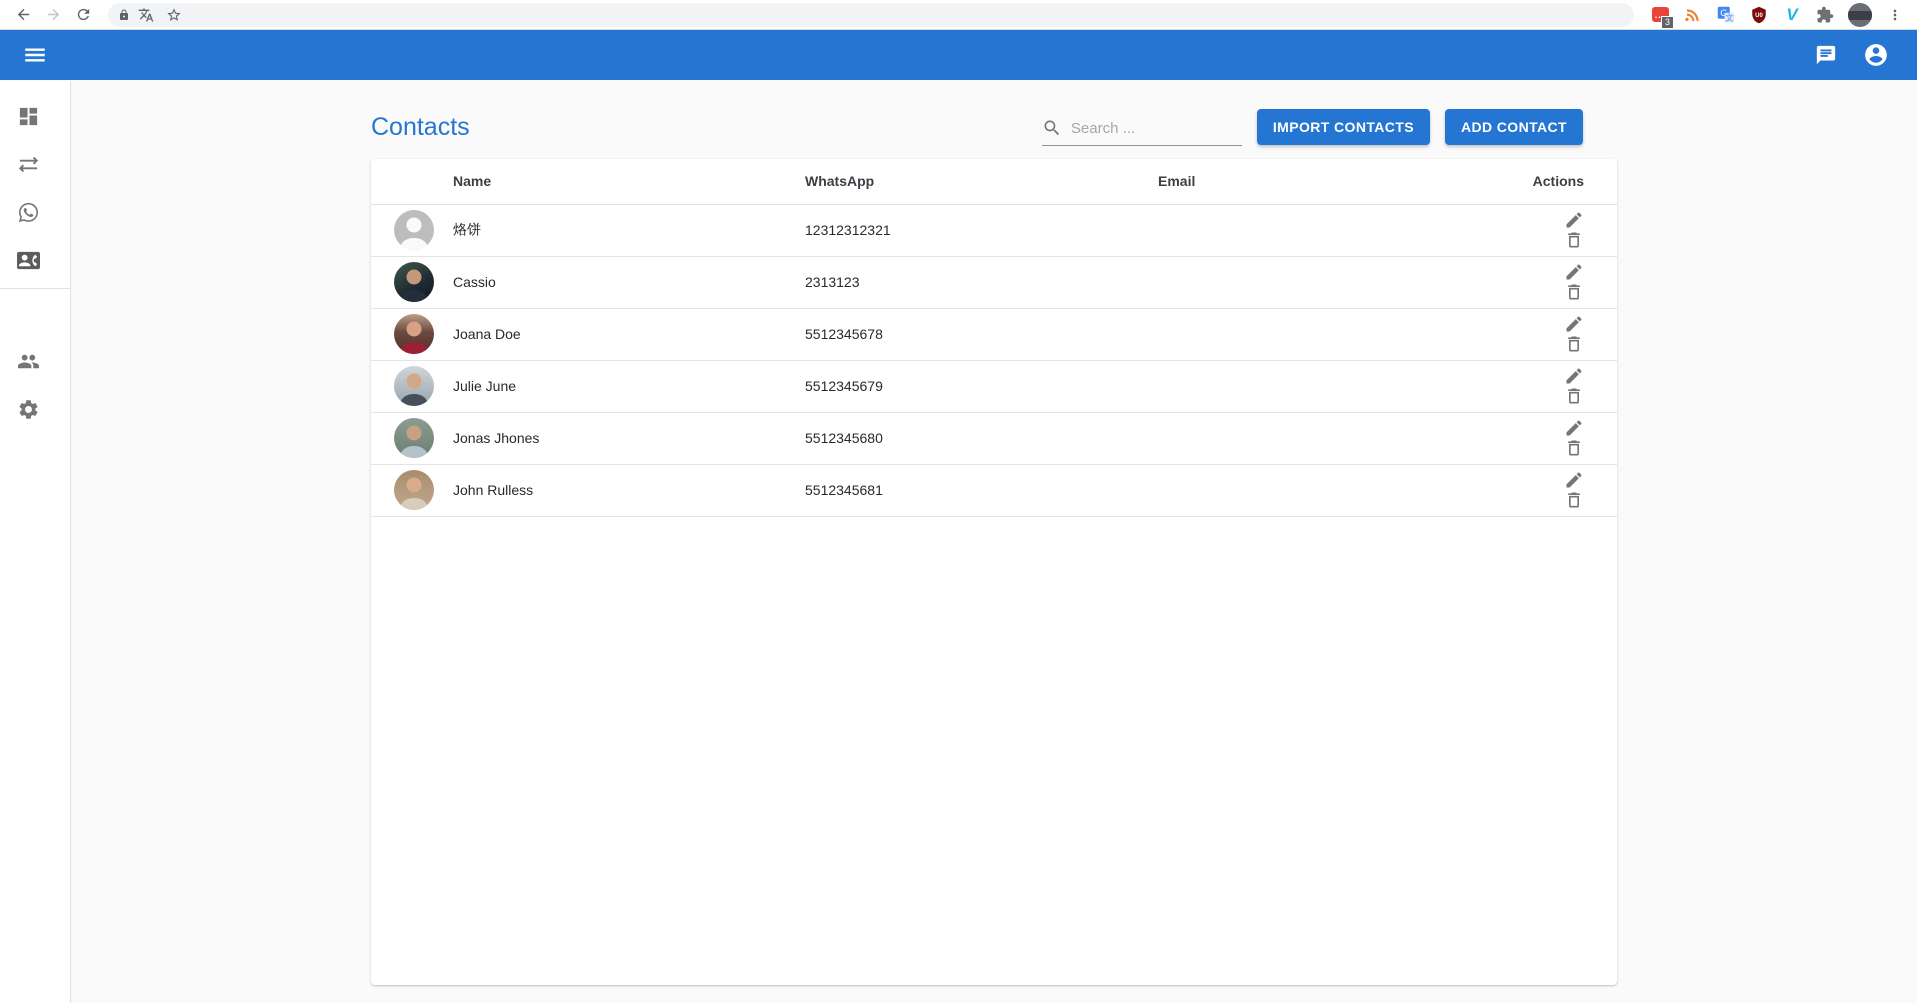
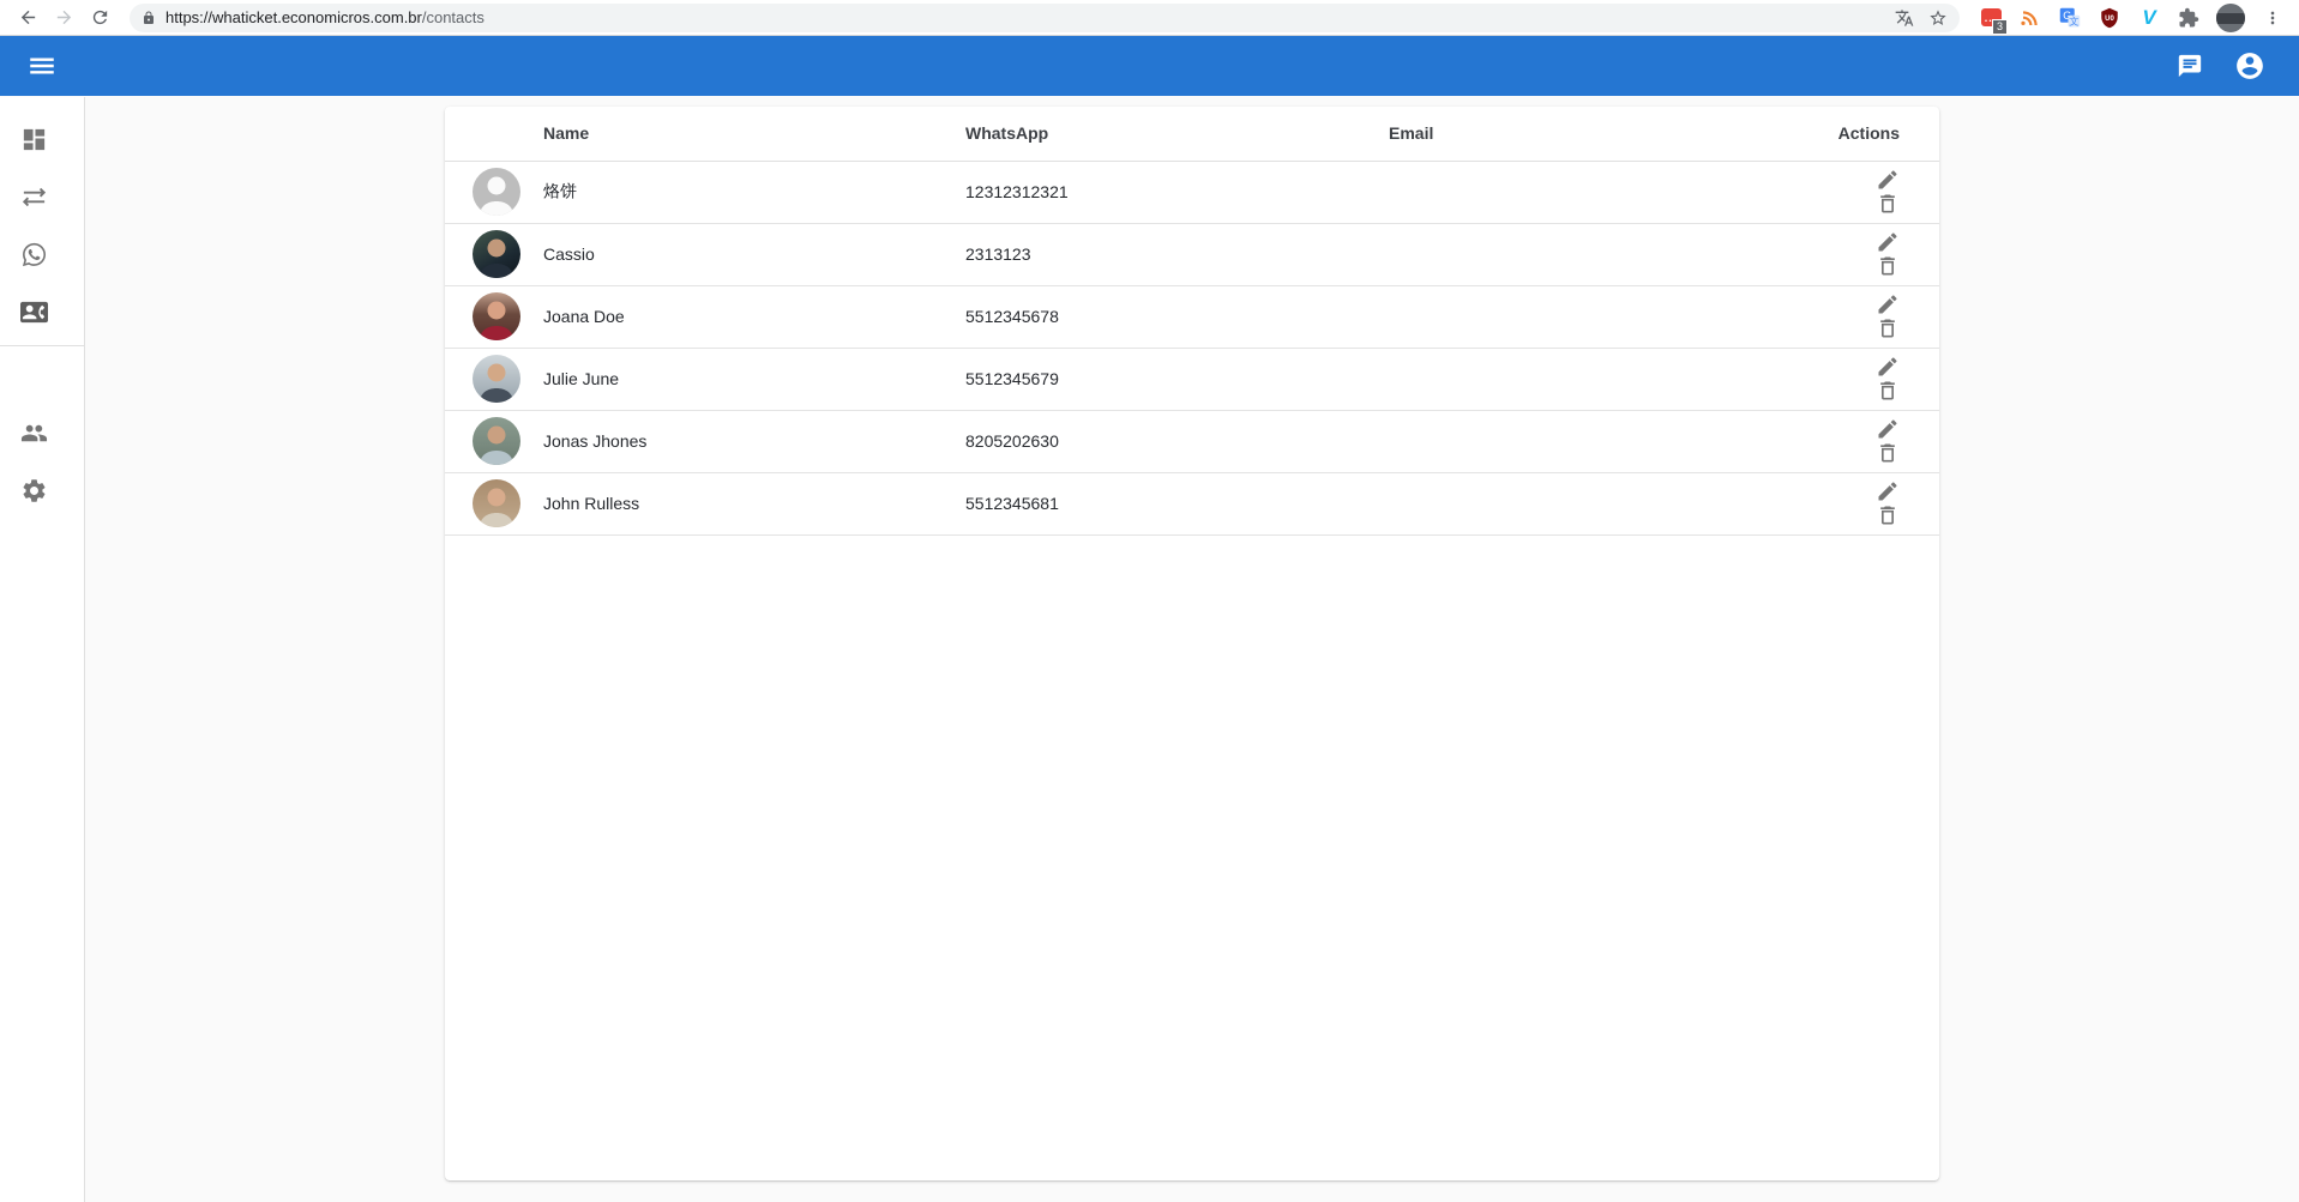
+ https://whaticket.economicros.com.br/contacts
  ...
  3
  G
  文
  V
- Contacts
- Search ...
- IMPORT CONTACTS
- ADD CONTACT
  	Name	WhatsApp	Email	Actions
  	烙饼	12312312321
  	Cassio	2313123
  	Joana Doe	5512345678
  	Julie June	5512345679
- 	Jonas Jhones	5512345680
+ 	Jonas Jhones	8205202630
  	John Rulless	5512345681
